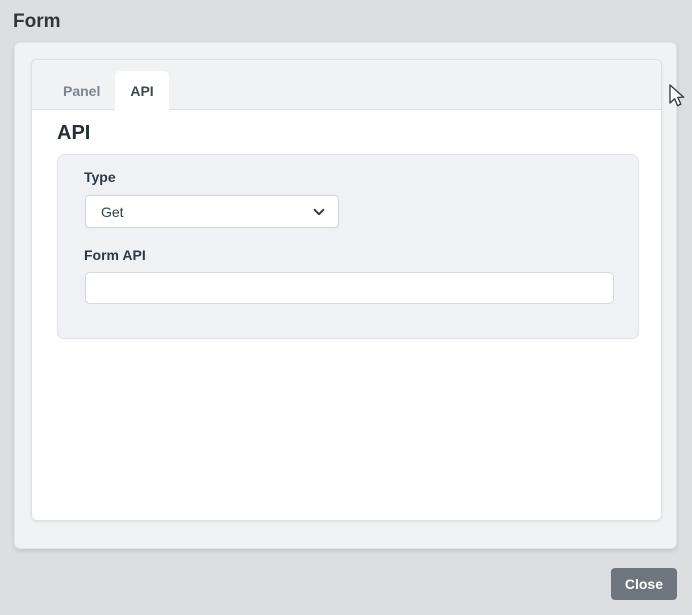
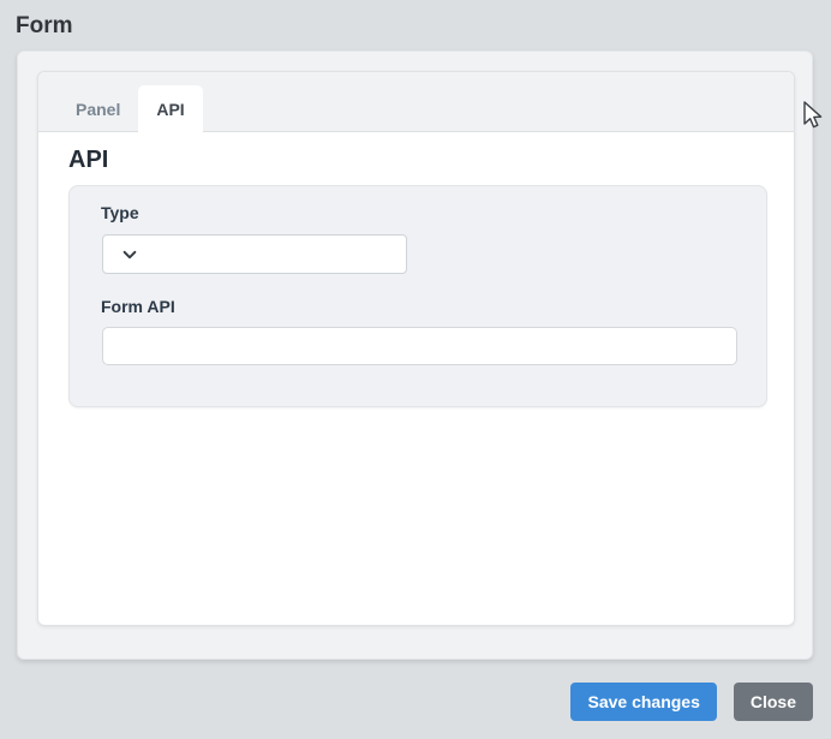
  Form
  Panel
  API
  API
  Type
- Get
  Form API
+ Save changes
  Close
